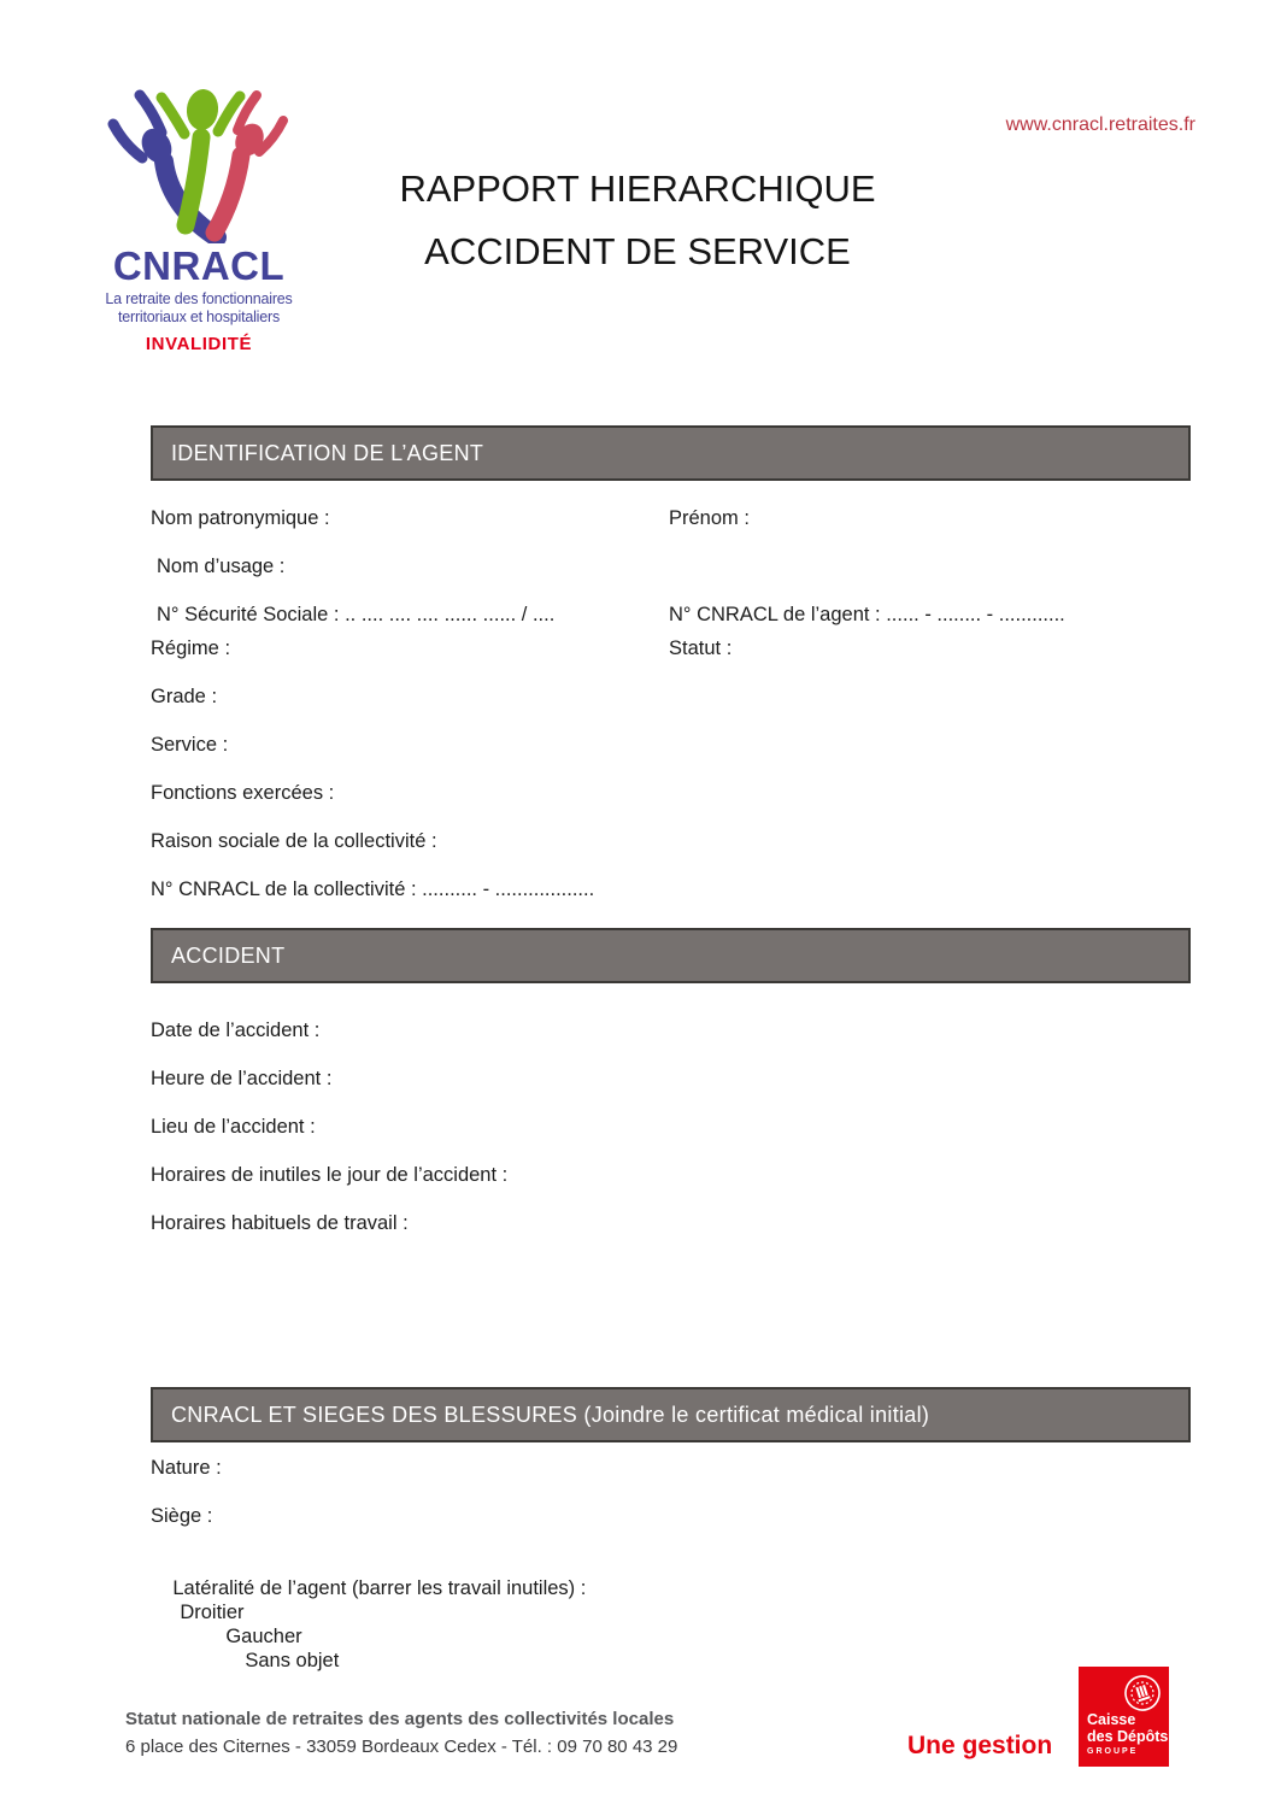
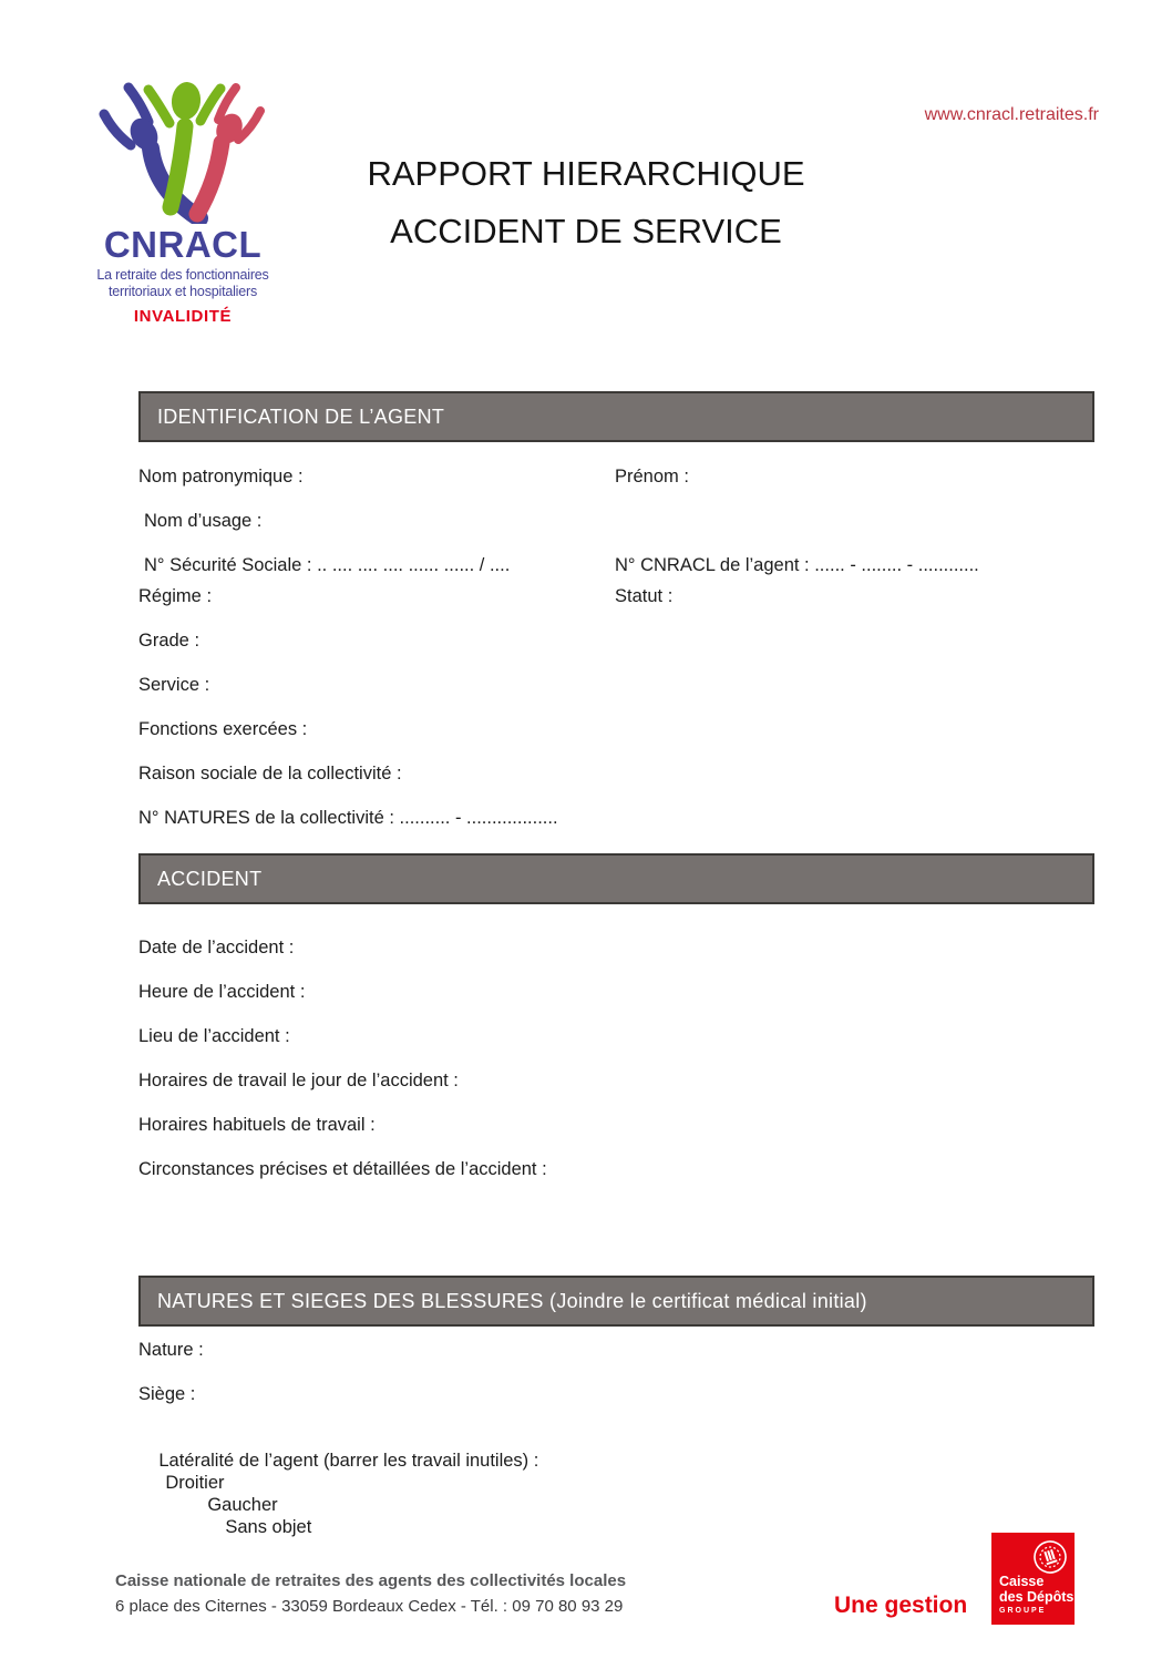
  CNRACL
  La retraite des fonctionnaires
  territoriaux et hospitaliers
  INVALIDITÉ
  www.cnracl.retraites.fr
  RAPPORT HIERARCHIQUE
  ACCIDENT DE SERVICE
  IDENTIFICATION DE L’AGENT
  Nom patronymique :
  Prénom :
  Nom d’usage :
  N° Sécurité Sociale : .. .... .... .... ...... ...... / ....
  N° CNRACL de l’agent : ...... - ........ - ............
  Régime :
  Statut :
  Grade :
  Service :
  Fonctions exercées :
  Raison sociale de la collectivité :
- N° CNRACL de la collectivité : .......... - ..................
+ N° NATURES de la collectivité : .......... - ..................
  ACCIDENT
  Date de l’accident :
  Heure de l’accident :
  Lieu de l’accident :
- Horaires de inutiles le jour de l’accident :
+ Horaires de travail le jour de l’accident :
  Horaires habituels de travail :
+ Circonstances précises et détaillées de l’accident :
- CNRACL ET SIEGES DES BLESSURES (Joindre le certificat médical initial)
+ NATURES ET SIEGES DES BLESSURES (Joindre le certificat médical initial)
  Nature :
  Siège :
  Latéralité de l’agent (barrer les travail inutiles) : Droitier Gaucher Sans objet
- Statut nationale de retraites des agents des collectivités locales
+ Caisse nationale de retraites des agents des collectivités locales
- 6 place des Citernes - 33059 Bordeaux Cedex - Tél. : 09 70 80 43 29
+ 6 place des Citernes - 33059 Bordeaux Cedex - Tél. : 09 70 80 93 29
  Une gestion
  Caisse
  des Dépôts
